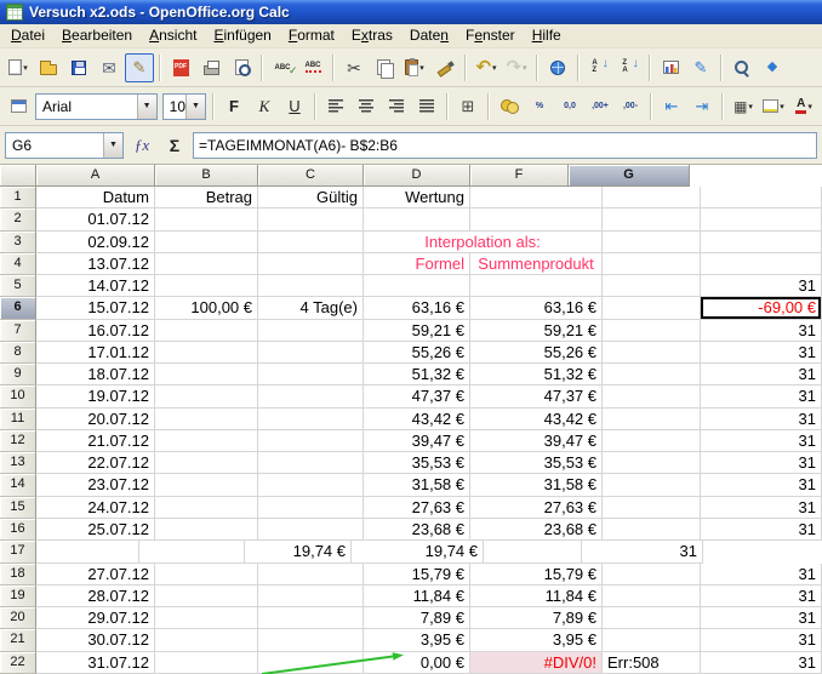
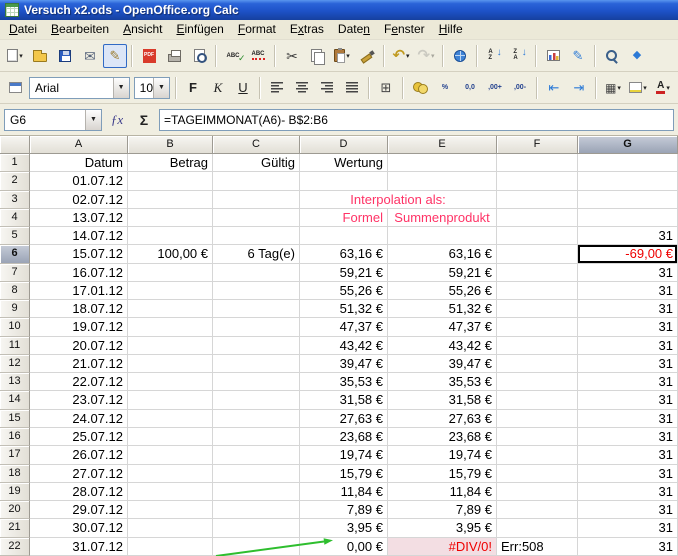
  Versuch x2.ods - OpenOffice.org Calc
  Datei
  Bearbeiten
  Ansicht
  Einfügen
  Format
  Extras
  Daten
  Fenster
  Hilfe
  ✉
  ✎
  ✂
  ↶
  ↷
  ✎
  ◆
  Arial
  10
  F
  K
  U
  ⊞
  ⇤
  ⇥
  ▦
  A
  G6
  ƒx
  Σ
  =TAGEIMMONAT(A6)- B$2:B6
  A
  B
  C
  D
+ E
  F
  G
  1
  Datum
  Betrag
  Gültig
  Wertung
  2
  01.07.12
  3
- 02.09.12
+ 02.07.12
  Interpolation als:
  4
  13.07.12
  Formel
  Summenprodukt
  5
  14.07.12
  31
  6
  15.07.12
  100,00 €
- 4 Tag(e)
+ 6 Tag(e)
  63,16 €
  63,16 €
  -69,00 €
  7
  16.07.12
  59,21 €
  59,21 €
  31
  8
  17.01.12
  55,26 €
  55,26 €
  31
  9
  18.07.12
  51,32 €
  51,32 €
  31
  10
  19.07.12
  47,37 €
  47,37 €
  31
  11
  20.07.12
  43,42 €
  43,42 €
  31
  12
  21.07.12
  39,47 €
  39,47 €
  31
  13
  22.07.12
  35,53 €
  35,53 €
  31
  14
  23.07.12
  31,58 €
  31,58 €
  31
  15
  24.07.12
  27,63 €
  27,63 €
  31
  16
  25.07.12
  23,68 €
  23,68 €
  31
  17
+ 26.07.12
  19,74 €
  19,74 €
  31
  18
  27.07.12
  15,79 €
  15,79 €
  31
  19
  28.07.12
  11,84 €
  11,84 €
  31
  20
  29.07.12
  7,89 €
  7,89 €
  31
  21
  30.07.12
  3,95 €
  3,95 €
  31
  22
  31.07.12
  0,00 €
  #DIV/0!
  Err:508
  31
